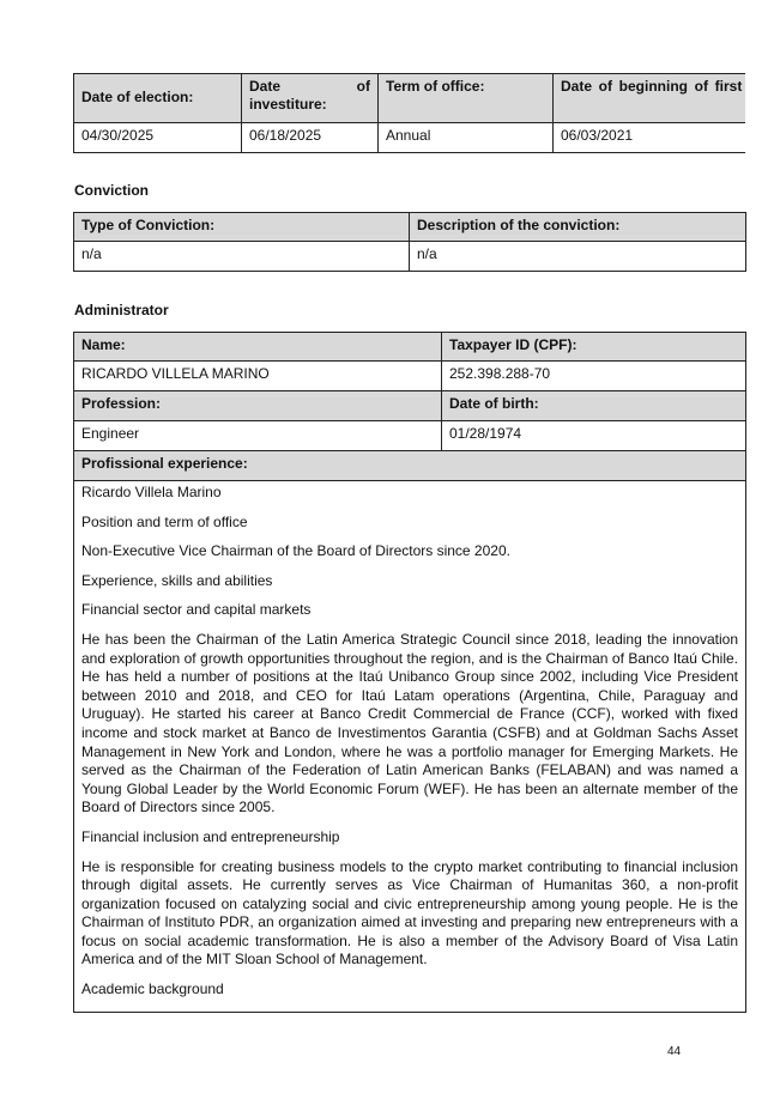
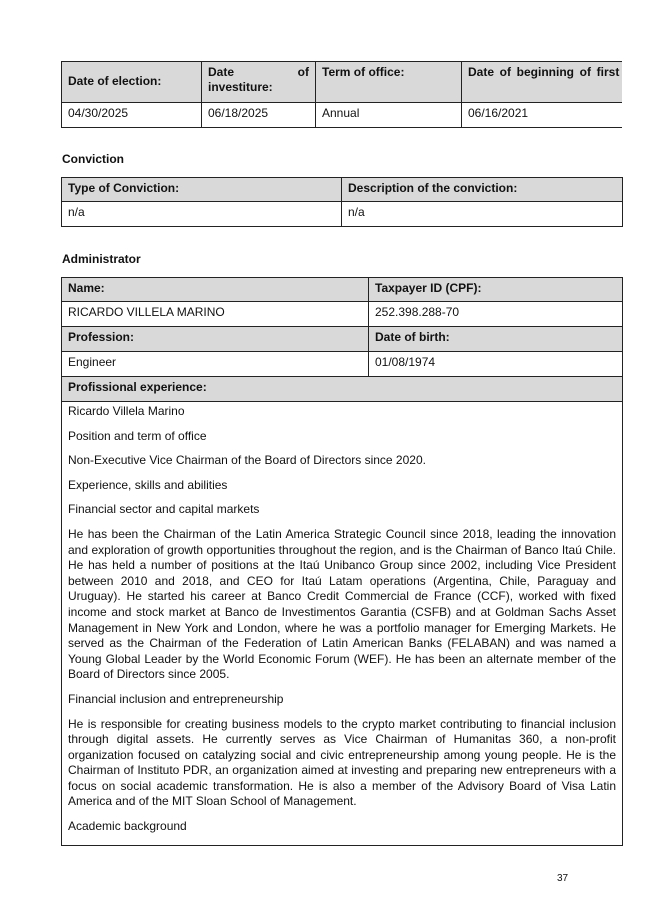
  Date of election:	Date of investiture:	Term of office:	Date of beginning of first
- 04/30/2025	06/18/2025	Annual	06/03/2021
+ 04/30/2025	06/18/2025	Annual	06/16/2021
  Conviction
  Type of Conviction:	Description of the conviction:
  n/a	n/a
  Administrator
  Name:	Taxpayer ID (CPF):
  RICARDO VILLELA MARINO	252.398.288-70
  Profession:	Date of birth:
- Engineer	01/28/1974
+ Engineer	01/08/1974
  Profissional experience:
  Ricardo Villela Marino Position and term of office Non-Executive Vice Chairman of the Board of Directors since 2020. Experience, skills and abilities Financial sector and capital markets He has been the Chairman of the Latin America Strategic Council since 2018, leading the innovation and exploration of growth opportunities throughout the region, and is the Chairman of Banco Itaú Chile. He has held a number of positions at the Itaú Unibanco Group since 2002, including Vice President between 2010 and 2018, and CEO for Itaú Latam operations (Argentina, Chile, Paraguay and Uruguay). He started his career at Banco Credit Commercial de France (CCF), worked with fixed income and stock market at Banco de Investimentos Garantia (CSFB) and at Goldman Sachs Asset Management in New York and London, where he was a portfolio manager for Emerging Markets. He served as the Chairman of the Federation of Latin American Banks (FELABAN) and was named a Young Global Leader by the World Economic Forum (WEF). He has been an alternate member of the Board of Directors since 2005. Financial inclusion and entrepreneurship He is responsible for creating business models to the crypto market contributing to financial inclusion through digital assets. He currently serves as Vice Chairman of Humanitas 360, a non-profit organization focused on catalyzing social and civic entrepreneurship among young people. He is the Chairman of Instituto PDR, an organization aimed at investing and preparing new entrepreneurs with a focus on social academic transformation. He is also a member of the Advisory Board of Visa Latin America and of the MIT Sloan School of Management. Academic background
- 44
+ 37
